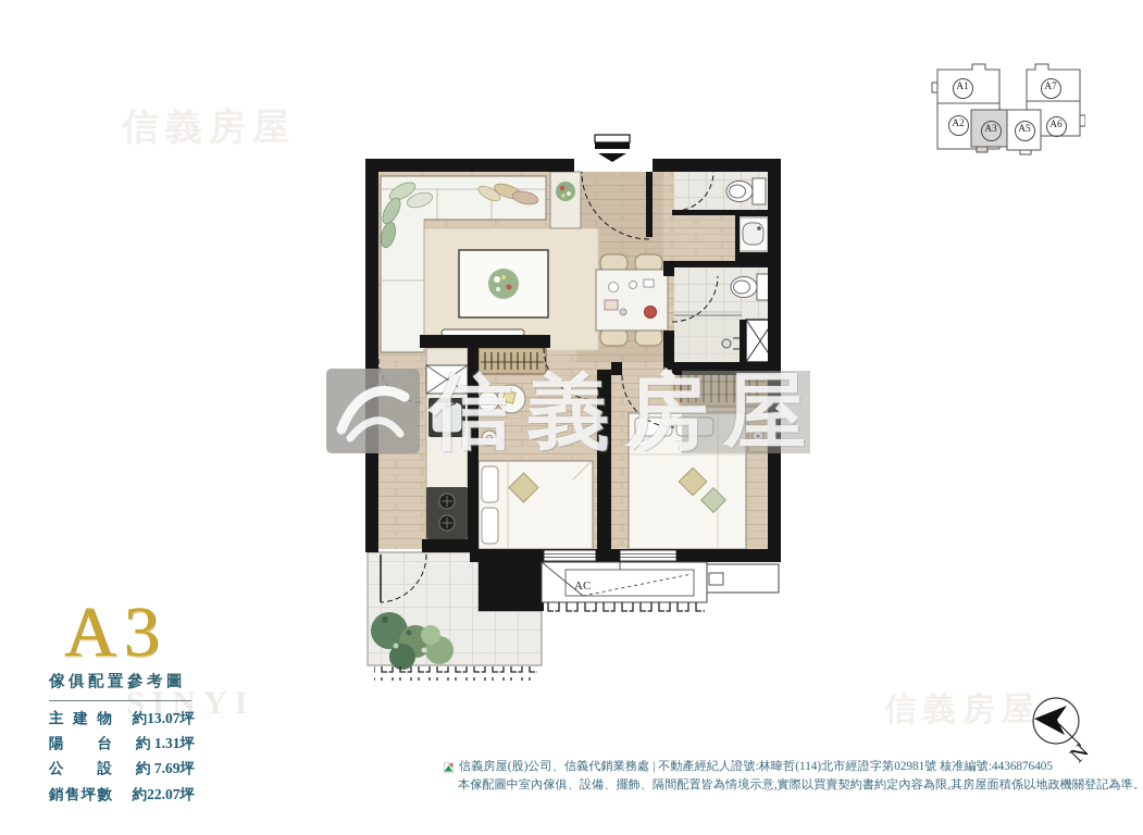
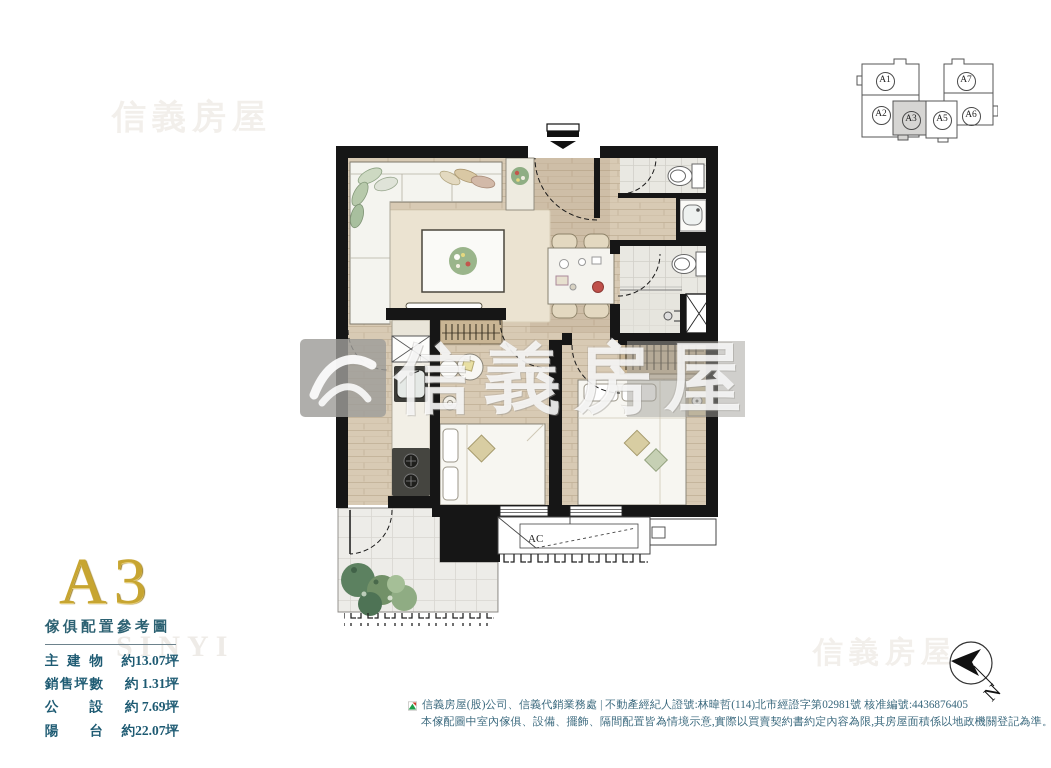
  信義房屋
  SINYI
  A1
  A7
  A2
  A3
  A5
  A6
  AC
  信義房屋
  A3
  傢俱配置參考圖
  主建物
  約13.07坪
- 陽台
+ 銷售坪數
  約 1.31坪
  公設
  約 7.69坪
- 銷售坪數
+ 陽台
  約22.07坪
  信義房屋(股)公司、信義代銷業務處 | 不動產經紀人證號:林暐哲(114)北市經證字第02981號 核准編號:4436876405
  本傢配圖中室內傢俱、設備、擺飾、隔間配置皆為情境示意,實際以買賣契約書約定內容為限,其房屋面積係以地政機關登記為準。
